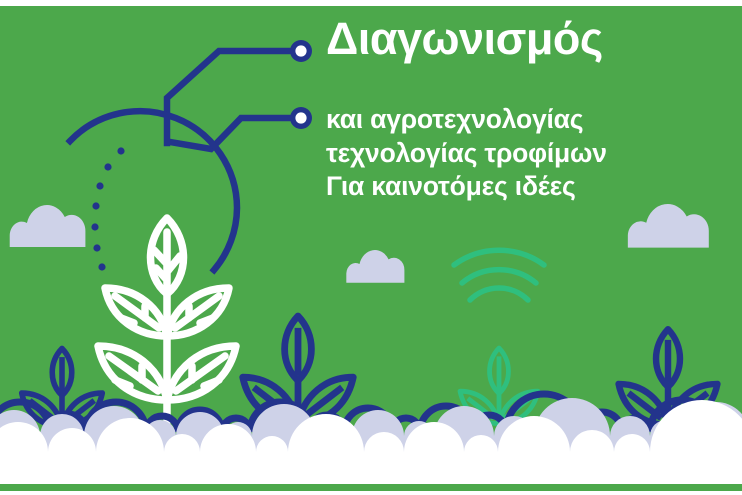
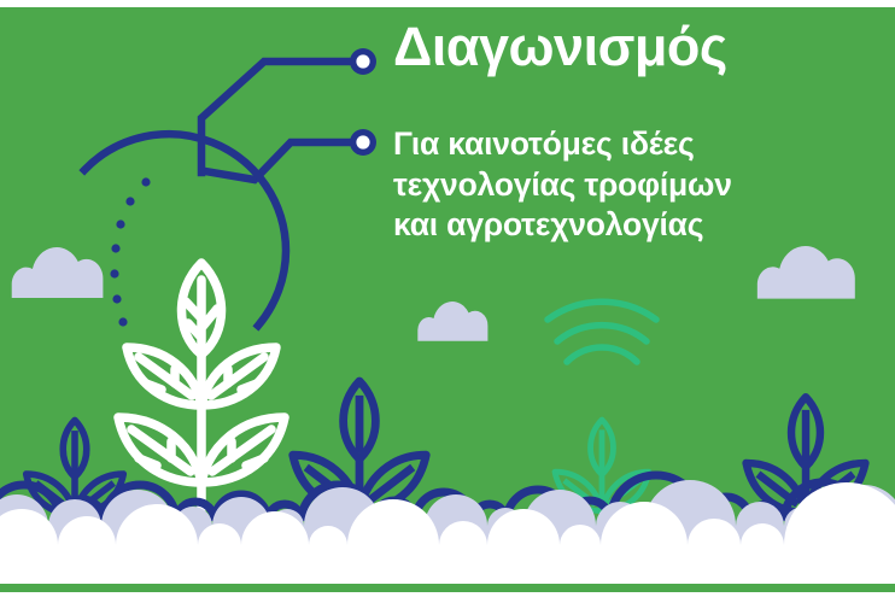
  Διαγωνισμός
- και αγροτεχνολογίας
+ Για καινοτόμες ιδέες
  τεχνολογίας τροφίμων
- Για καινοτόμες ιδέες
+ και αγροτεχνολογίας
